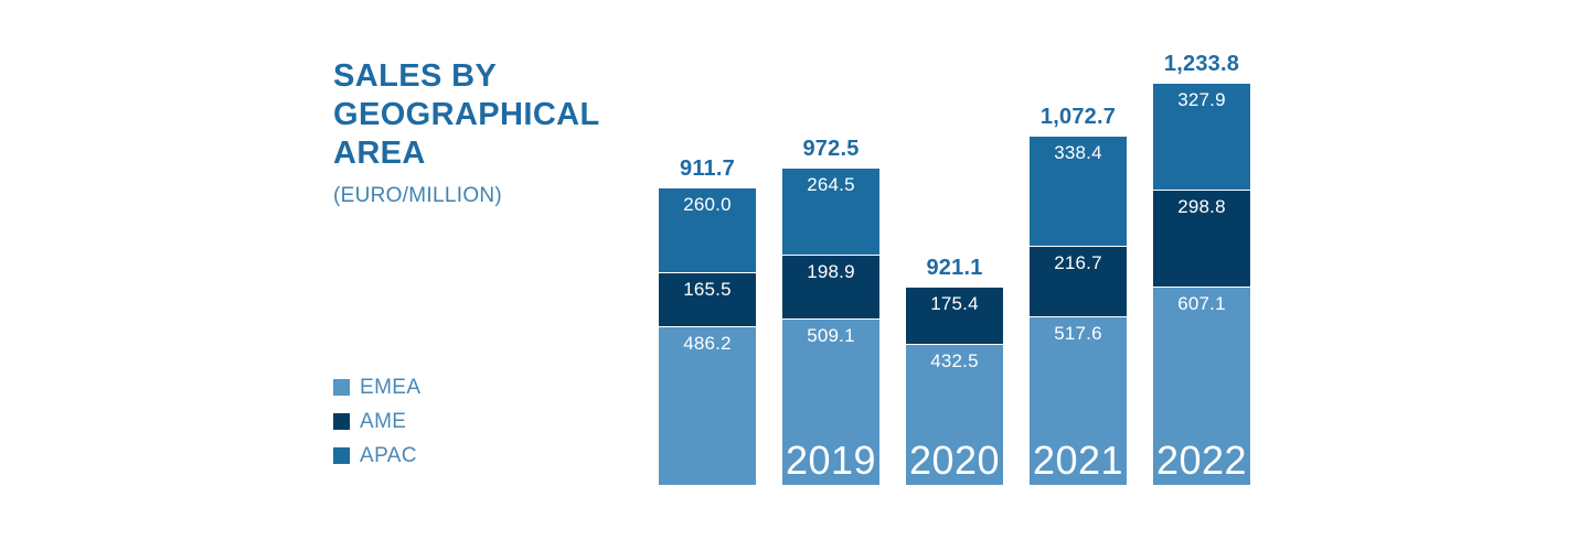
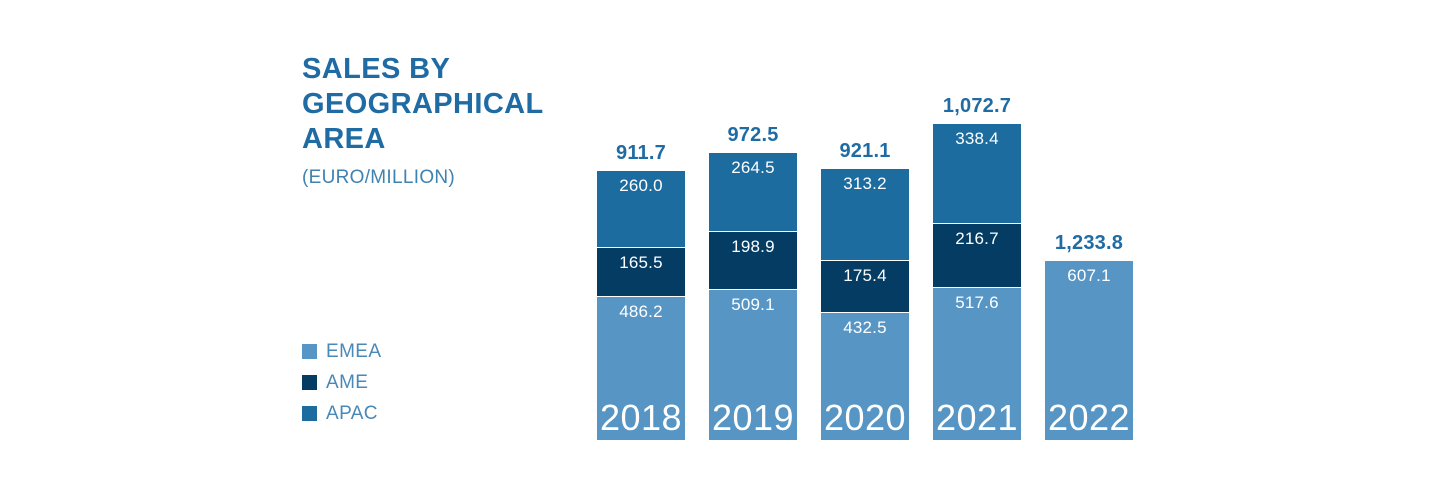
  SALES BY GEOGRAPHICAL AREA
  (EURO/MILLION)
  EMEA
  AME
  APAC
  260.0
  165.5
  486.2
+ 2018
  911.7
  264.5
  198.9
  509.1
  2019
  972.5
+ 313.2
  175.4
  432.5
  2020
  921.1
  338.4
  216.7
  517.6
  2021
  1,072.7
- 327.9
- 298.8
  607.1
  2022
  1,233.8
